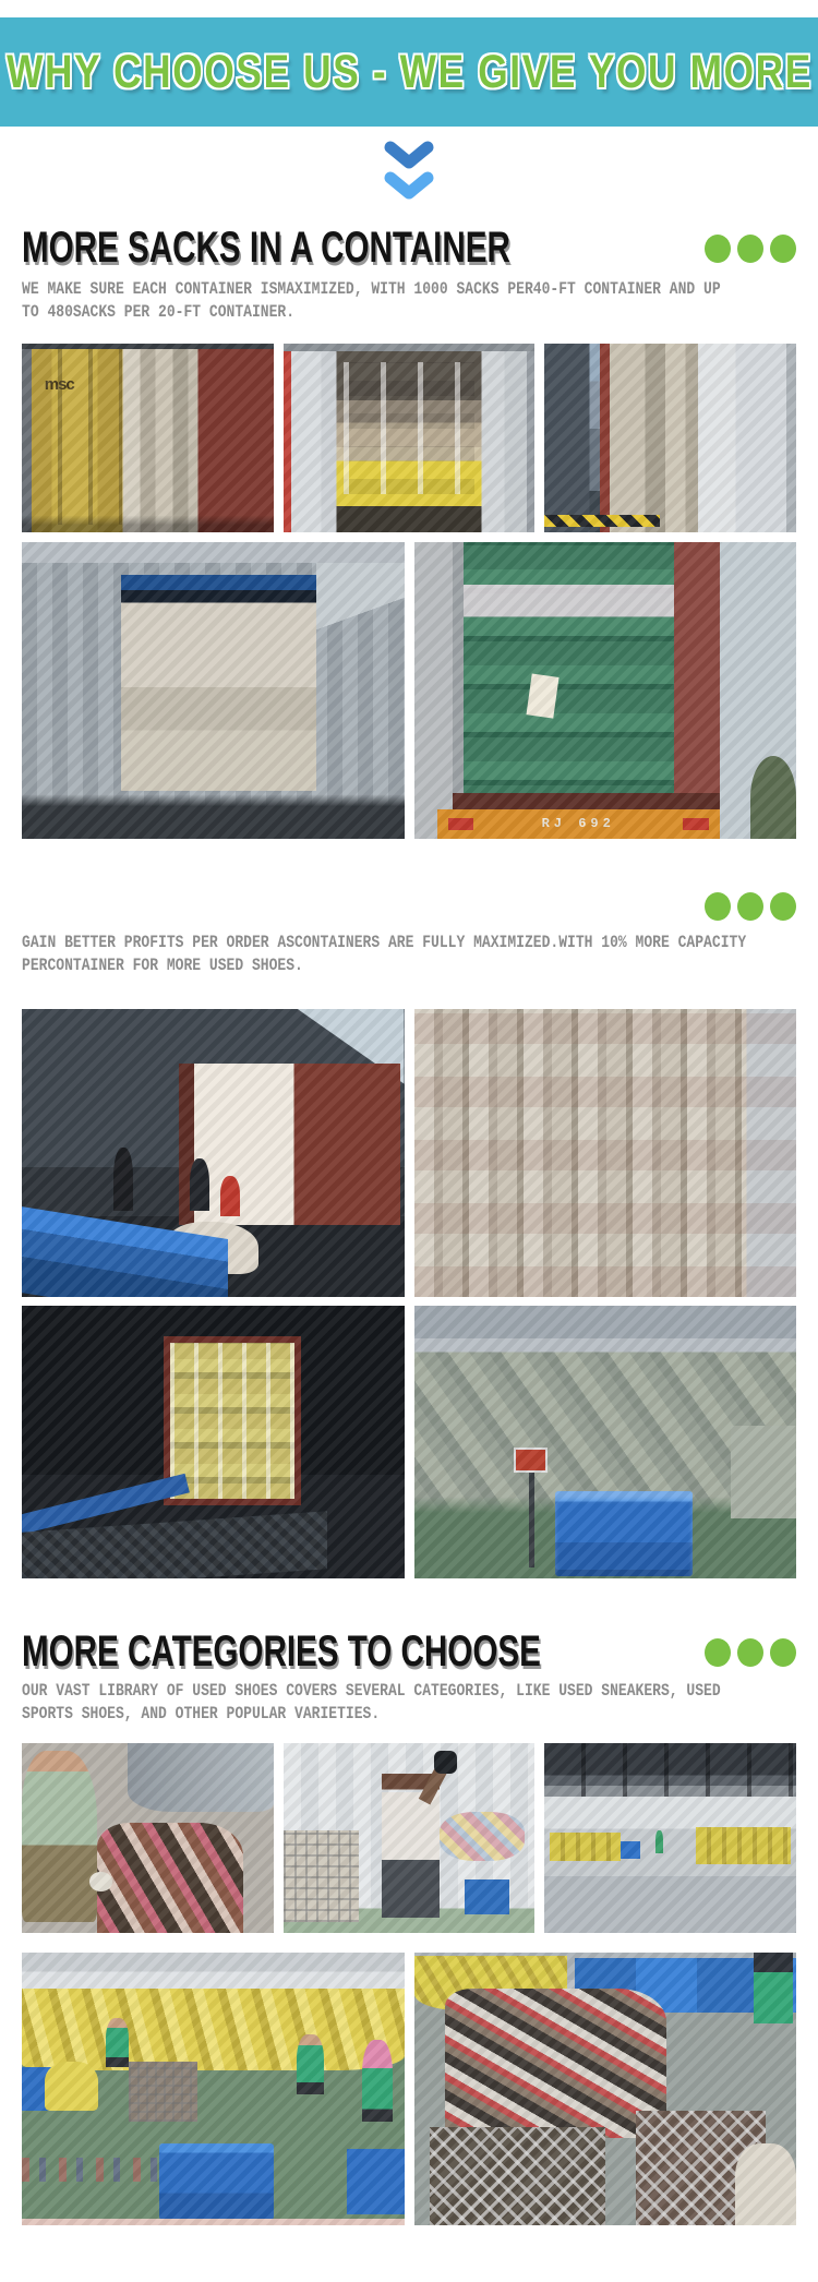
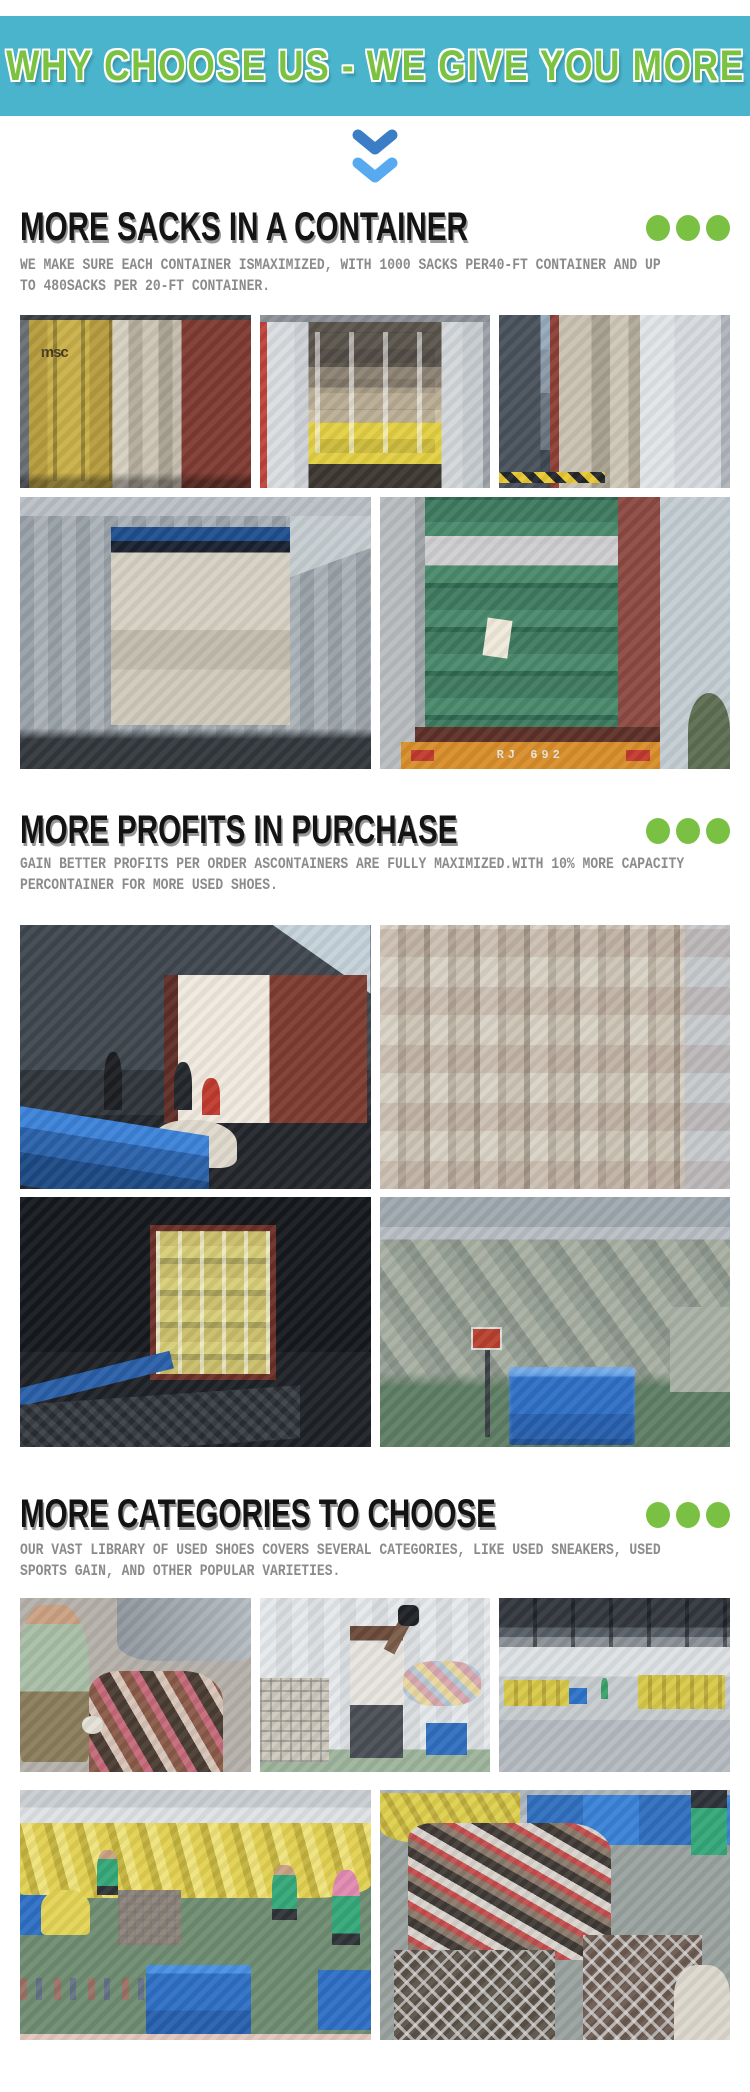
  WHY CHOOSE US - WE GIVE YOU MORE
  MORE SACKS IN A CONTAINER
  WE MAKE SURE EACH CONTAINER ISMAXIMIZED, WITH 1000 SACKS PER40-FT CONTAINER AND UP
  TO 480SACKS PER 20-FT CONTAINER.
+ MORE PROFITS IN PURCHASE
  GAIN BETTER PROFITS PER ORDER ASCONTAINERS ARE FULLY MAXIMIZED.WITH 10% MORE CAPACITY
  PERCONTAINER FOR MORE USED SHOES.
  MORE CATEGORIES TO CHOOSE
  OUR VAST LIBRARY OF USED SHOES COVERS SEVERAL CATEGORIES, LIKE USED SNEAKERS, USED
- SPORTS SHOES, AND OTHER POPULAR VARIETIES.
+ SPORTS GAIN, AND OTHER POPULAR VARIETIES.
